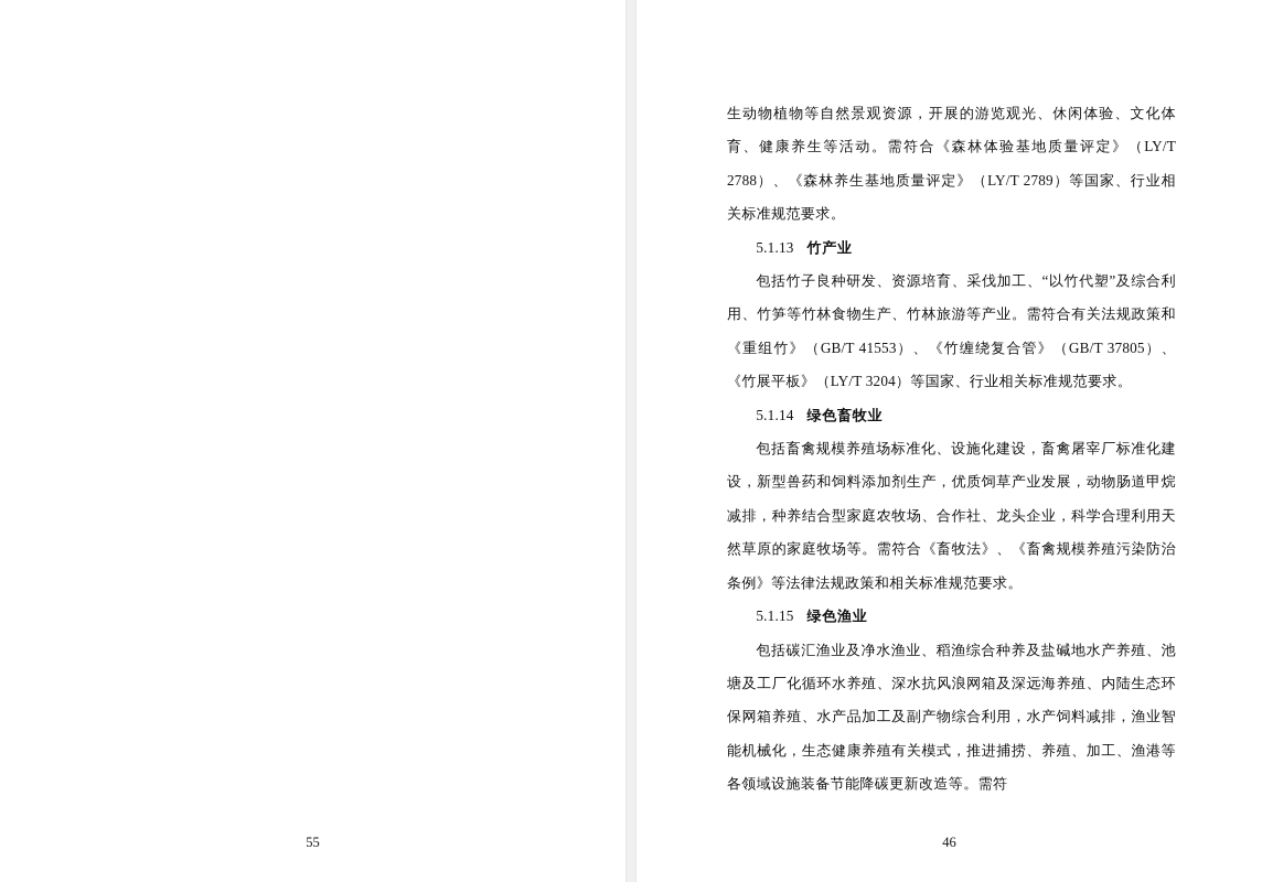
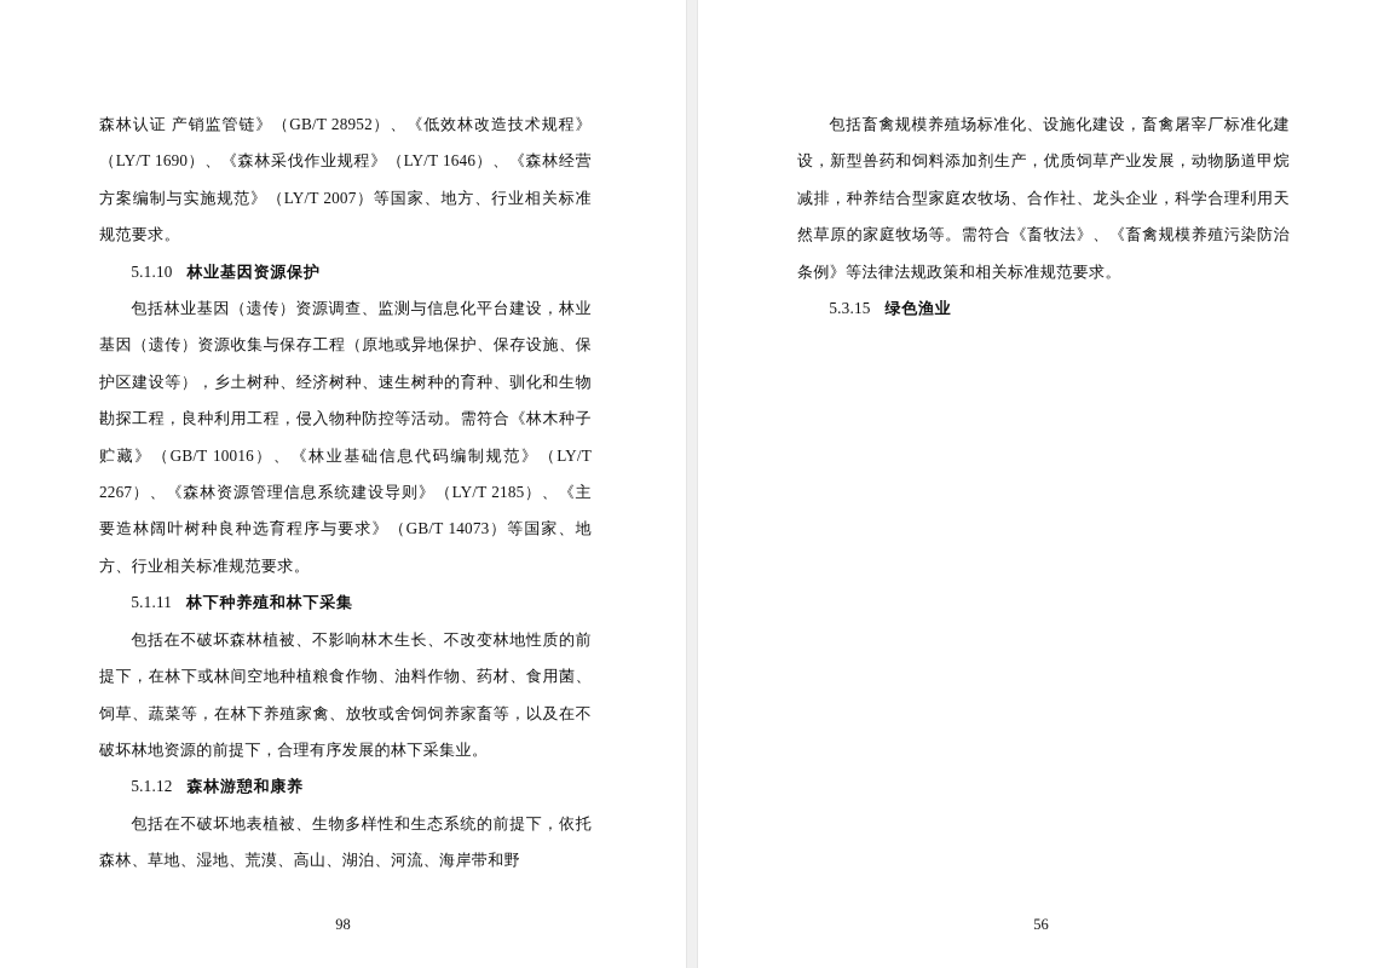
+ 森林认证 产销监管链》（GB/T 28952）、《低效林改造技术规程》（LY/T 1690）、《森林采伐作业规程》（LY/T 1646）、《森林经营方案编制与实施规范》（LY/T 2007）等国家、地方、行业相关标准规范要求。
+ 5.1.10 林业基因资源保护
+ 包括林业基因（遗传）资源调查、监测与信息化平台建设，林业基因（遗传）资源收集与保存工程（原地或异地保护、保存设施、保护区建设等），乡土树种、经济树种、速生树种的育种、驯化和生物勘探工程，良种利用工程，侵入物种防控等活动。需符合《林木种子贮藏》（GB/T 10016）、《林业基础信息代码编制规范》（LY/T 2267）、《森林资源管理信息系统建设导则》（LY/T 2185）、《主要造林阔叶树种良种选育程序与要求》（GB/T 14073）等国家、地方、行业相关标准规范要求。
+ 5.1.11 林下种养殖和林下采集
+ 包括在不破坏森林植被、不影响林木生长、不改变林地性质的前提下，在林下或林间空地种植粮食作物、油料作物、药材、食用菌、饲草、蔬菜等，在林下养殖家禽、放牧或舍饲饲养家畜等，以及在不破坏林地资源的前提下，合理有序发展的林下采集业。
+ 5.1.12 森林游憩和康养
+ 包括在不破坏地表植被、生物多样性和生态系统的前提下，依托森林、草地、湿地、荒漠、高山、湖泊、河流、海岸带和野
- 55
+ 98
- 生动物植物等自然景观资源，开展的游览观光、休闲体验、文化体育、健康养生等活动。需符合《森林体验基地质量评定》（LY/T 2788）、《森林养生基地质量评定》（LY/T 2789）等国家、行业相关标准规范要求。
- 5.1.13 竹产业
- 包括竹子良种研发、资源培育、采伐加工、“以竹代塑”及综合利用、竹笋等竹林食物生产、竹林旅游等产业。需符合有关法规政策和《重组竹》（GB/T 41553）、《竹缠绕复合管》（GB/T 37805）、《竹展平板》（LY/T 3204）等国家、行业相关标准规范要求。
- 5.1.14 绿色畜牧业
  包括畜禽规模养殖场标准化、设施化建设，畜禽屠宰厂标准化建设，新型兽药和饲料添加剂生产，优质饲草产业发展，动物肠道甲烷减排，种养结合型家庭农牧场、合作社、龙头企业，科学合理利用天然草原的家庭牧场等。需符合《畜牧法》、《畜禽规模养殖污染防治条例》等法律法规政策和相关标准规范要求。
- 5.1.15 绿色渔业
+ 5.3.15 绿色渔业
- 包括碳汇渔业及净水渔业、稻渔综合种养及盐碱地水产养殖、池塘及工厂化循环水养殖、深水抗风浪网箱及深远海养殖、内陆生态环保网箱养殖、水产品加工及副产物综合利用，水产饲料减排，渔业智能机械化，生态健康养殖有关模式，推进捕捞、养殖、加工、渔港等各领域设施装备节能降碳更新改造等。需符
- 46
+ 56
